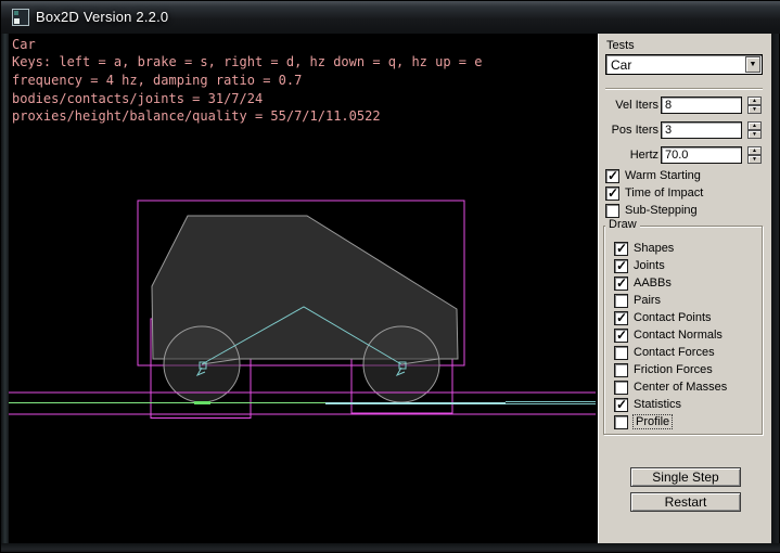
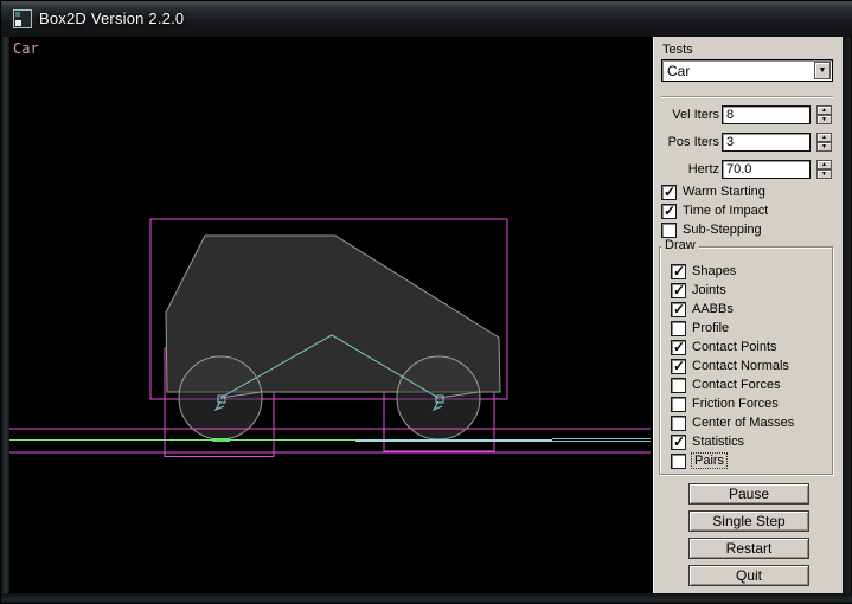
  Box2D Version 2.2.0
  Car
- Keys: left = a, brake = s, right = d, hz down = q, hz up = e
- frequency = 4 hz, damping ratio = 0.7
- bodies/contacts/joints = 31/7/24
- proxies/height/balance/quality = 55/7/1/11.0522
  Tests
  Car
  Vel Iters
  8
  Pos Iters
  3
  Hertz
  70.0
  ✓
  Warm Starting
  ✓
  Time of Impact
  Sub-Stepping
  Draw
  ✓
  Shapes
  ✓
  Joints
  ✓
  AABBs
- Pairs
+ Profile
  ✓
  Contact Points
  ✓
  Contact Normals
  Contact Forces
  Friction Forces
  Center of Masses
  ✓
  Statistics
- Profile
+ Pairs
+ Pause
  Single Step
  Restart
+ Quit
